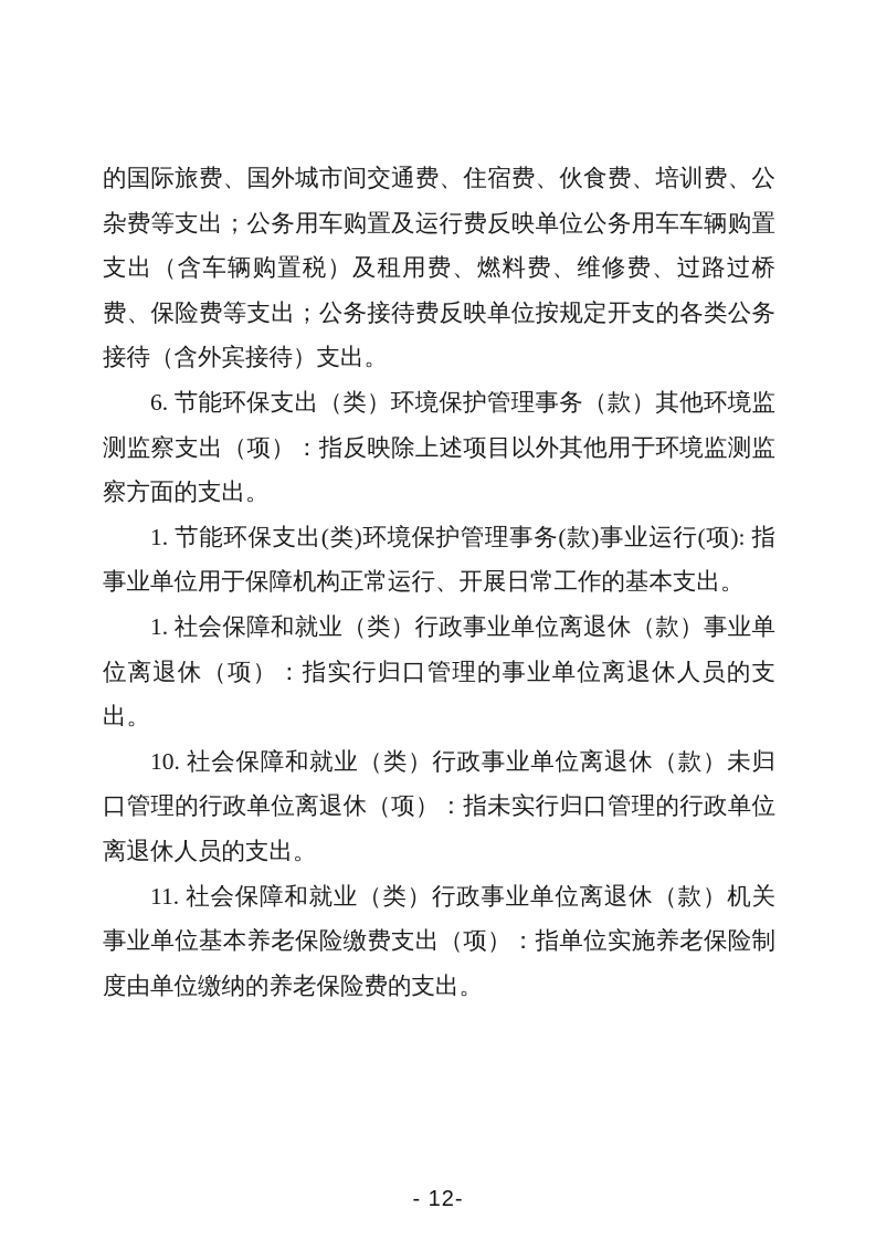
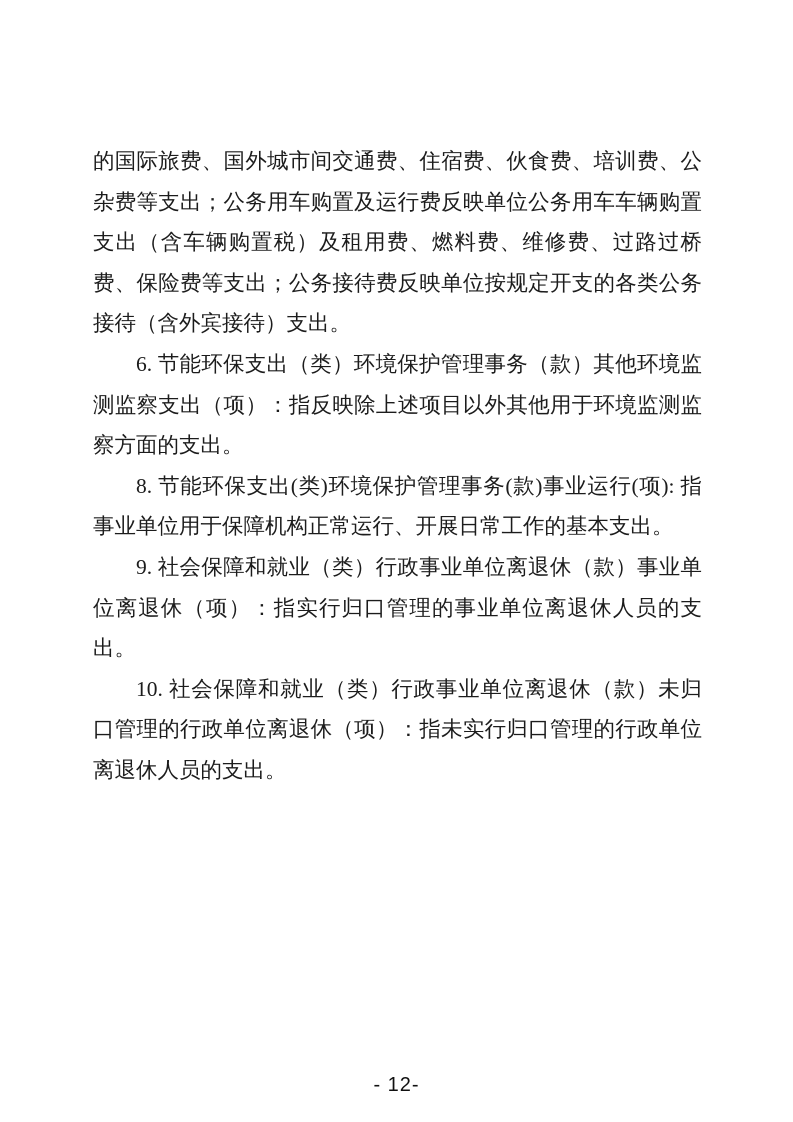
  的国际旅费、国外城市间交通费、住宿费、伙食费、培训费、公杂费等支出；公务用车购置及运行费反映单位公务用车车辆购置支出（含车辆购置税）及租用费、燃料费、维修费、过路过桥费、保险费等支出；公务接待费反映单位按规定开支的各类公务接待（含外宾接待）支出。
  6. 节能环保支出（类）环境保护管理事务（款）其他环境监测监察支出（项）：指反映除上述项目以外其他用于环境监测监察方面的支出。
- 1. 节能环保支出(类)环境保护管理事务(款)事业运行(项): 指事业单位用于保障机构正常运行、开展日常工作的基本支出。
+ 8. 节能环保支出(类)环境保护管理事务(款)事业运行(项): 指事业单位用于保障机构正常运行、开展日常工作的基本支出。
- 1. 社会保障和就业（类）行政事业单位离退休（款）事业单位离退休（项）：指实行归口管理的事业单位离退休人员的支出。
+ 9. 社会保障和就业（类）行政事业单位离退休（款）事业单位离退休（项）：指实行归口管理的事业单位离退休人员的支出。
  10. 社会保障和就业（类）行政事业单位离退休（款）未归口管理的行政单位离退休（项）：指未实行归口管理的行政单位离退休人员的支出。
- 11. 社会保障和就业（类）行政事业单位离退休（款）机关事业单位基本养老保险缴费支出（项）：指单位实施养老保险制度由单位缴纳的养老保险费的支出。
  - 12-
